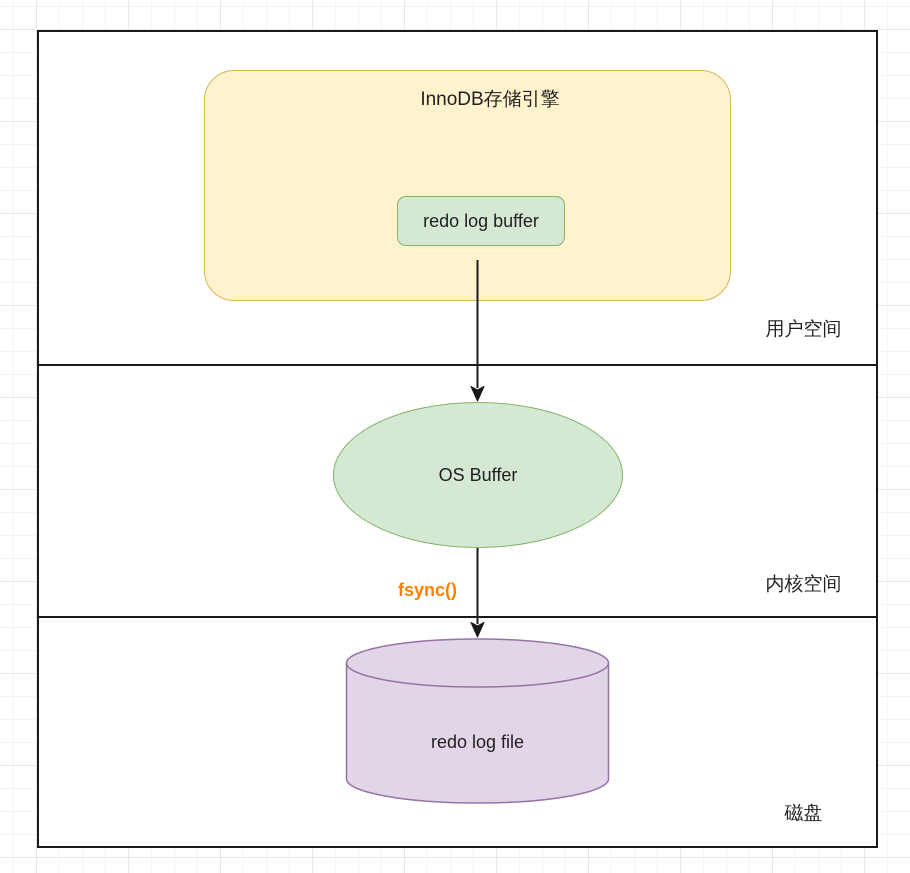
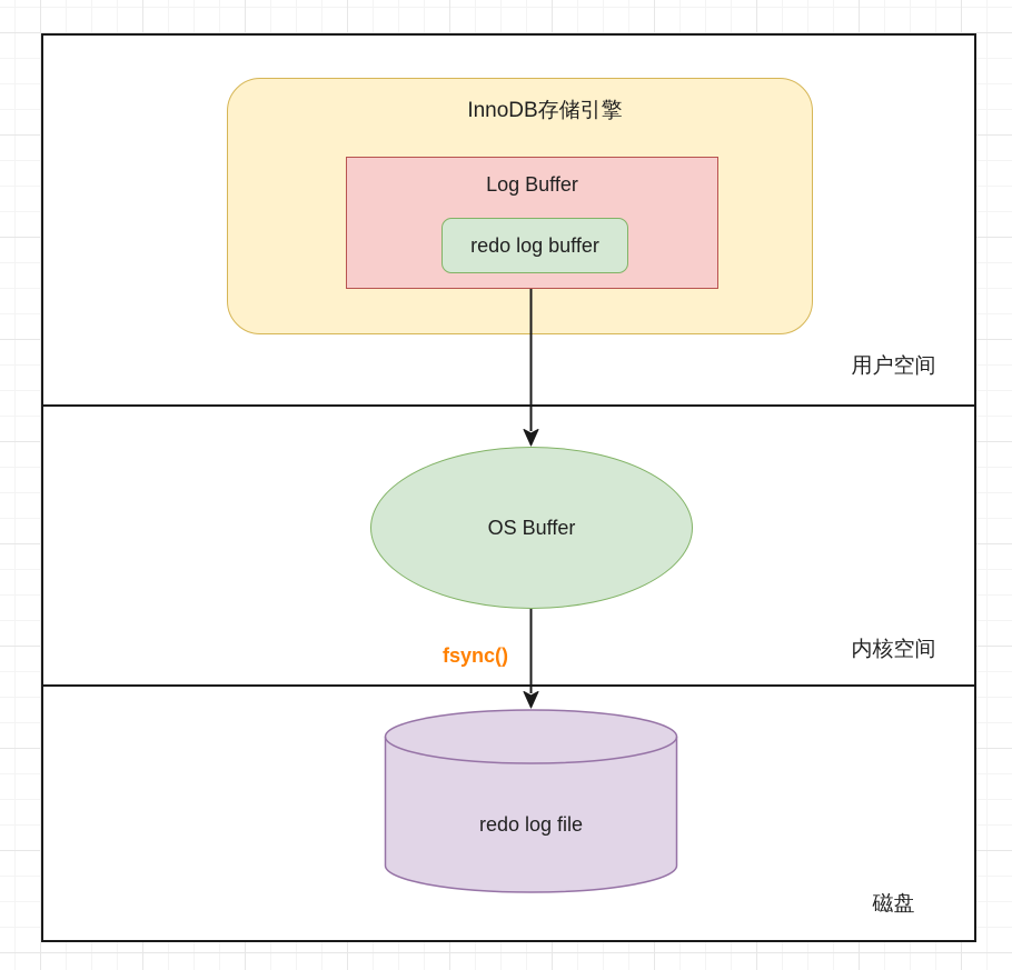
  InnoDB存储引擎
+ Log Buffer
  redo log buffer
  OS Buffer
  fsync()
  redo log file
  用户空间
  内核空间
  磁盘
